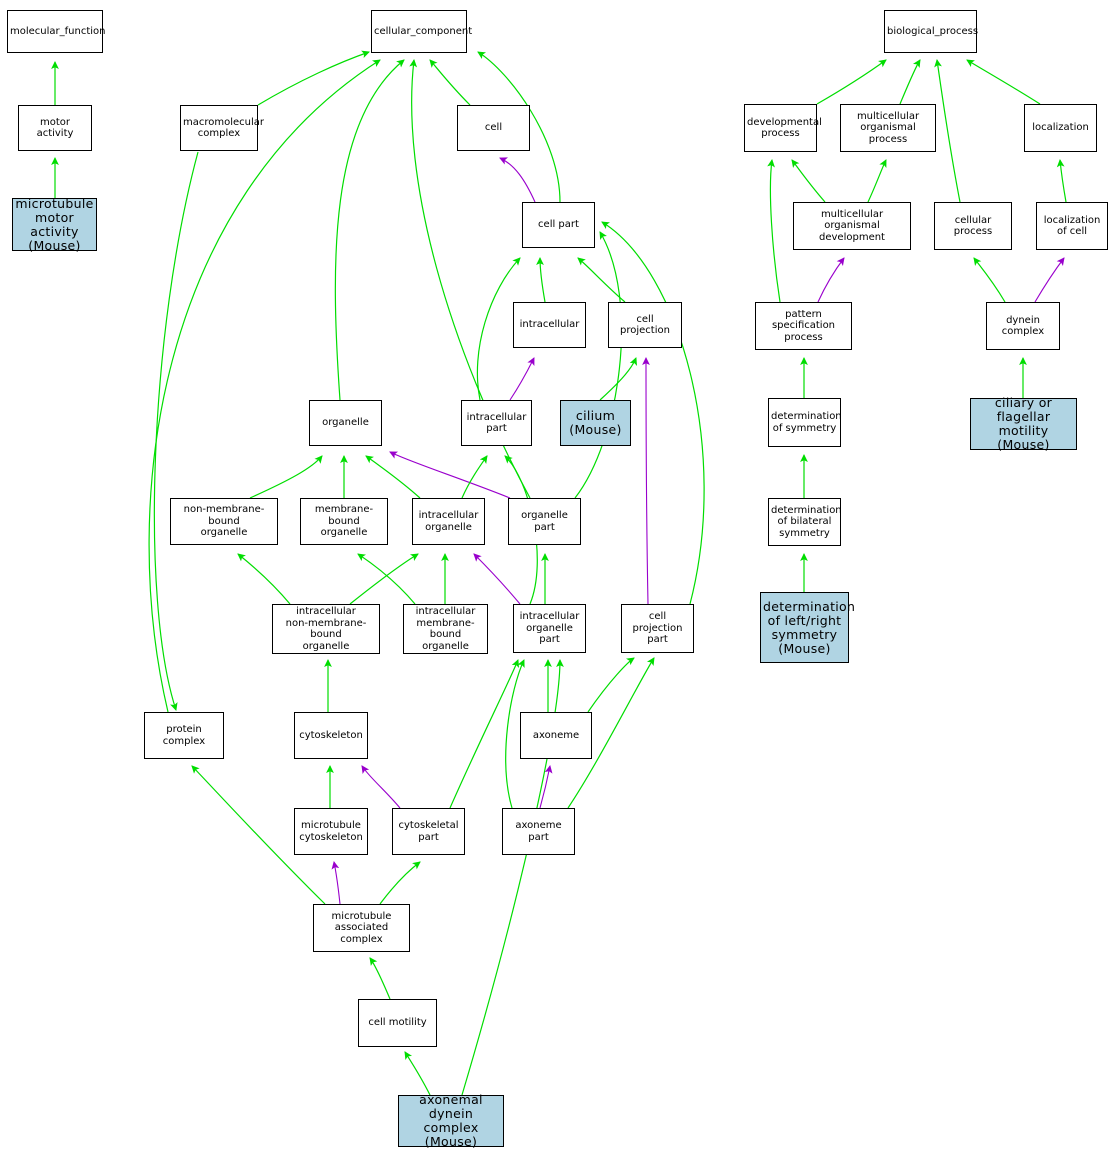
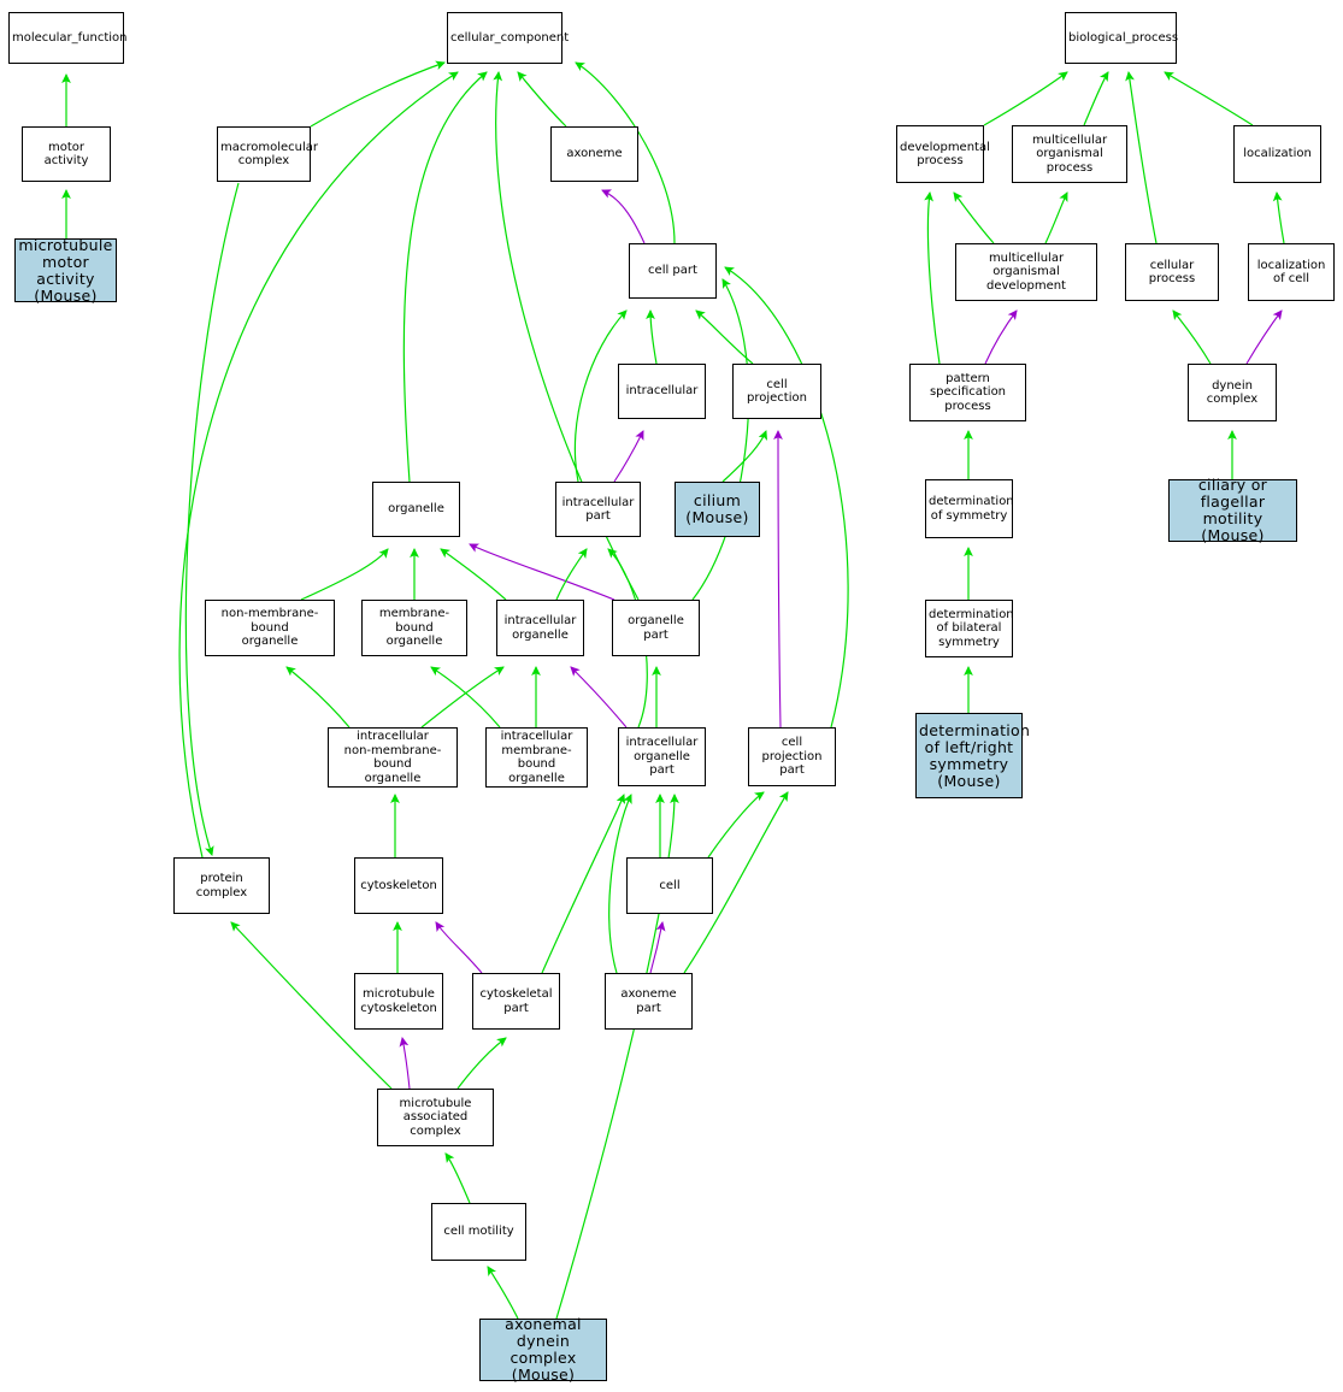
  molecular_function
  motor activity
  microtubule
  motor activity
  (Mouse)
  cellular_component
  macromolecular
  complex
- cell
+ axoneme
  cell part
  intracellular
  cell projection
  organelle
  intracellular
  part
  cilium
  (Mouse)
  non-membrane-bound
  organelle
  membrane-bound
  organelle
  intracellular
  organelle
  organelle part
  intracellular
  non-membrane-bound
  organelle
  intracellular
  membrane-bound
  organelle
  intracellular
  organelle part
  cell projection
  part
  protein complex
  cytoskeleton
- axoneme
+ cell
  microtubule
  cytoskeleton
  cytoskeletal
  part
  axoneme part
  microtubule
  associated complex
  cell motility
  axonemal dynein
  complex
  (Mouse)
  biological_process
  developmental
  process
  multicellular
  organismal process
  localization
  multicellular
  organismal development
  cellular process
  localization
  of cell
  pattern specification
  process
  dynein complex
  determination
  of symmetry
  ciliary or flagellar
  motility
  (Mouse)
  determination
  of bilateral
  symmetry
  determination
  of left/right
  symmetry
  (Mouse)
